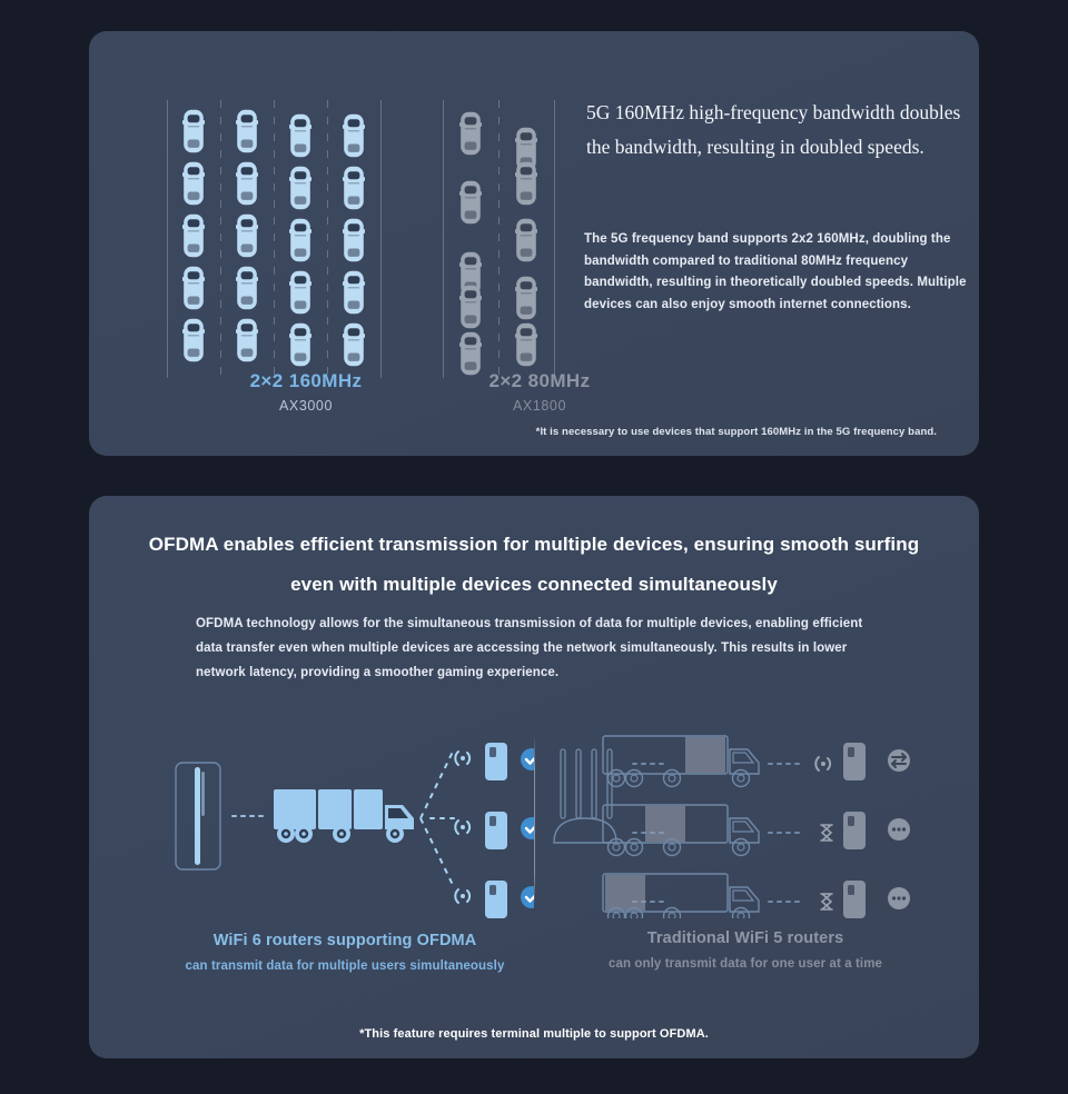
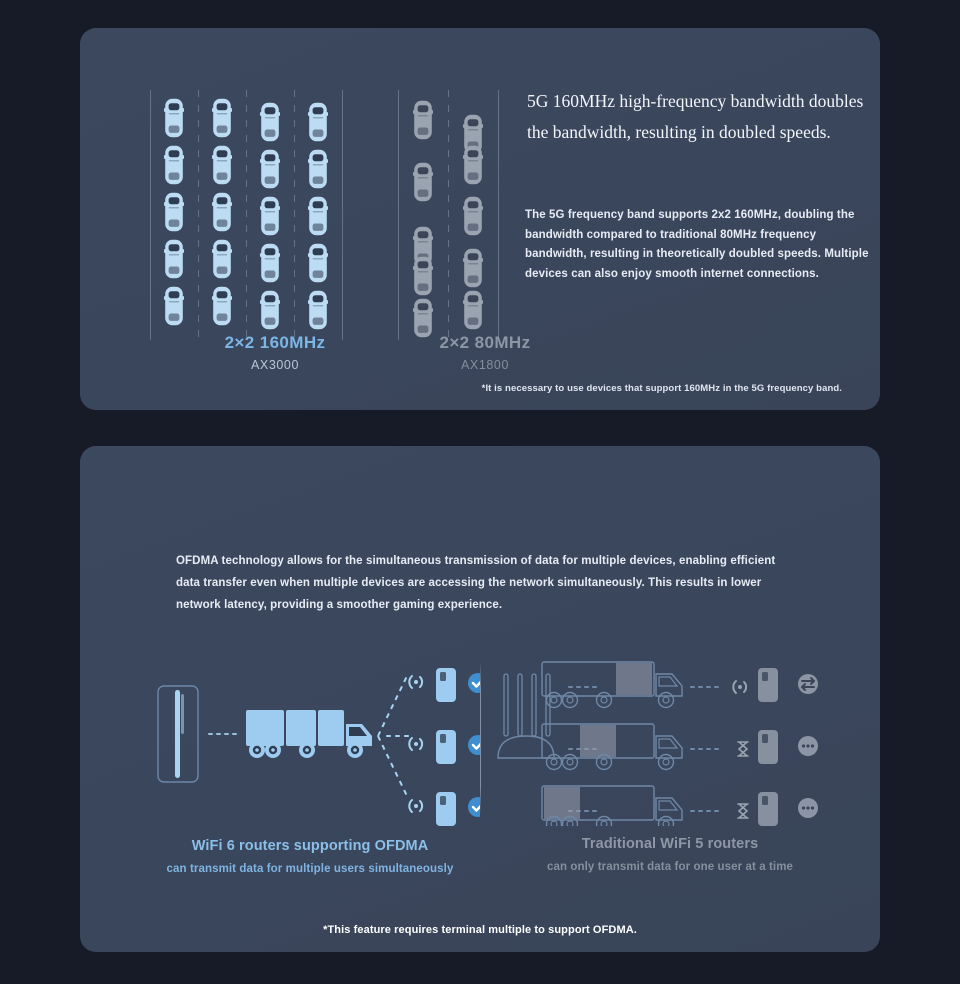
  5G 160MHz high-frequency bandwidth doubles the bandwidth, resulting in doubled speeds.
  The 5G frequency band supports 2x2 160MHz, doubling the bandwidth compared to traditional 80MHz frequency bandwidth, resulting in theoretically doubled speeds. Multiple devices can also enjoy smooth internet connections.
  2×2 160MHz
  AX3000
  2×2 80MHz
  AX1800
  *It is necessary to use devices that support 160MHz in the 5G frequency band.
- OFDMA enables efficient transmission for multiple devices, ensuring smooth surfing
- even with multiple devices connected simultaneously
  OFDMA technology allows for the simultaneous transmission of data for multiple devices, enabling efficient data transfer even when multiple devices are accessing the network simultaneously. This results in lower network latency, providing a smoother gaming experience.
  WiFi 6 routers supporting OFDMA
  can transmit data for multiple users simultaneously
  Traditional WiFi 5 routers
  can only transmit data for one user at a time
  *This feature requires terminal multiple to support OFDMA.
